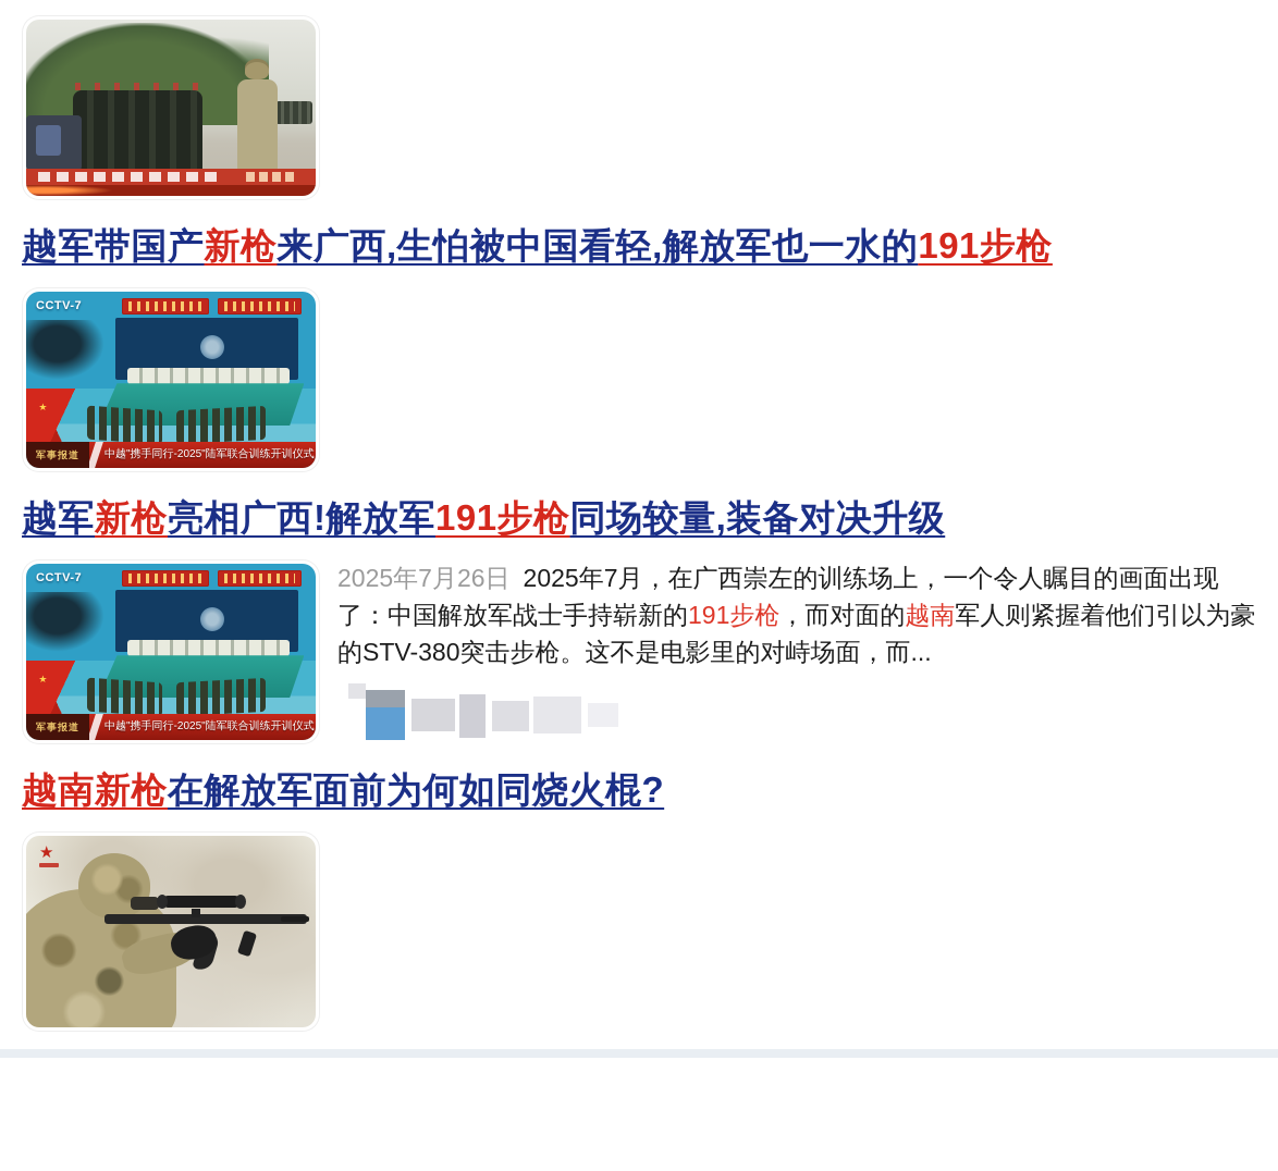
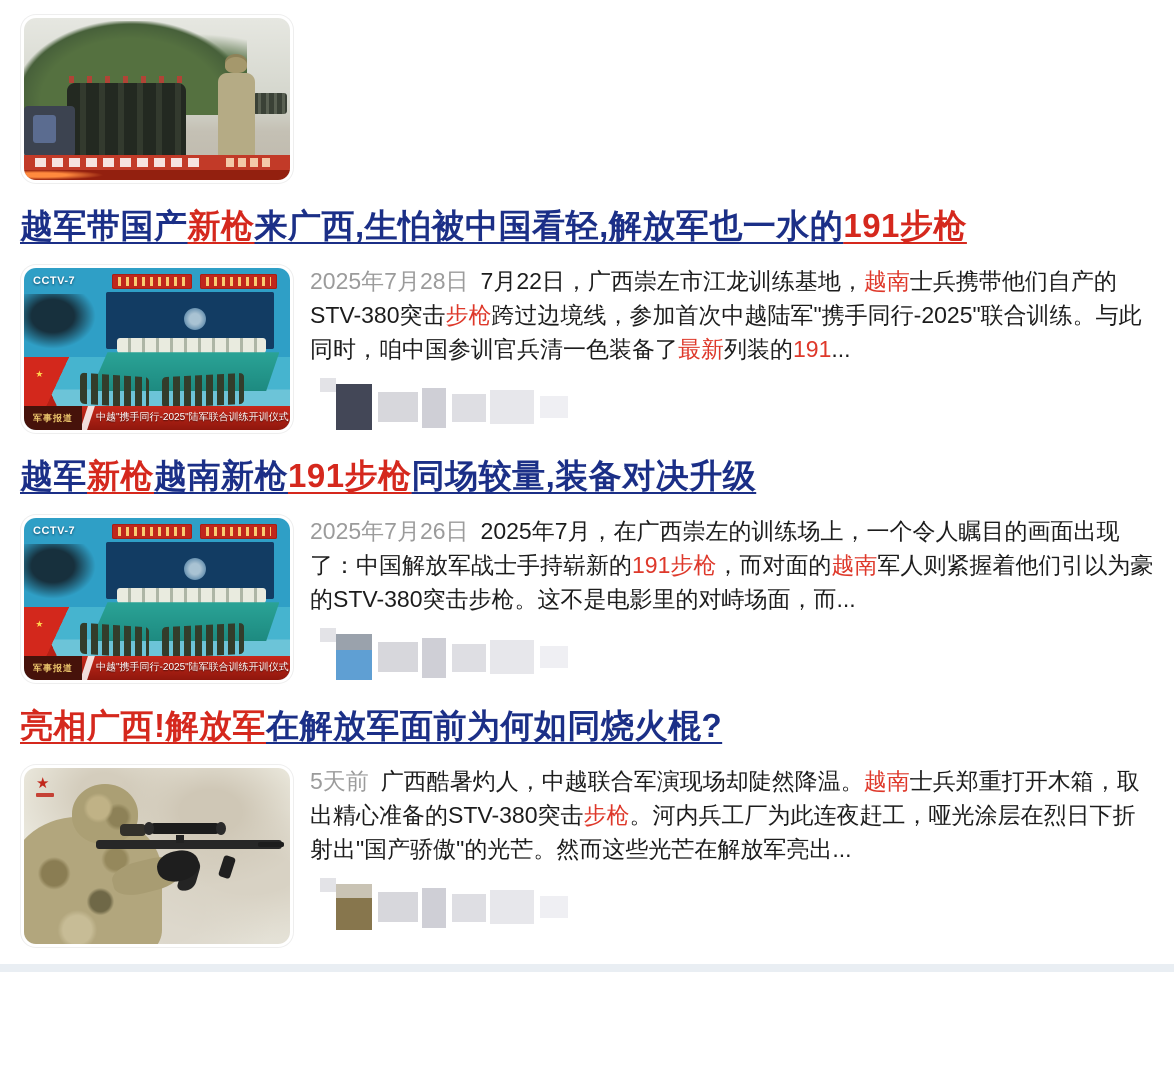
  越军带国产新枪来广西,生怕被中国看轻,解放军也一水的191步枪
  CCTV-7
  军事报道
  中越"携手同行-2025"陆军联合训练开训仪式
+ 2025年7月28日 7月22日，广西崇左市江龙训练基地，越南士兵携带他们自产的STV-380突击步枪跨过边境线，参加首次中越陆军"携手同行-2025"联合训练。与此同时，咱中国参训官兵清一色装备了最新列装的191...
- 越军新枪亮相广西!解放军191步枪同场较量,装备对决升级
+ 越军新枪越南新枪191步枪同场较量,装备对决升级
  CCTV-7
  军事报道
  中越"携手同行-2025"陆军联合训练开训仪式
  2025年7月26日 2025年7月，在广西崇左的训练场上，一个令人瞩目的画面出现了：中国解放军战士手持崭新的191步枪，而对面的越南军人则紧握着他们引以为豪的STV-380突击步枪。这不是电影里的对峙场面，而...
- 越南新枪在解放军面前为何如同烧火棍?
+ 亮相广西!解放军在解放军面前为何如同烧火棍?
  ★
+ 5天前 广西酷暑灼人，中越联合军演现场却陡然降温。越南士兵郑重打开木箱，取出精心准备的STV-380突击步枪。河内兵工厂为此连夜赶工，哑光涂层在烈日下折射出"国产骄傲"的光芒。然而这些光芒在解放军亮出...
